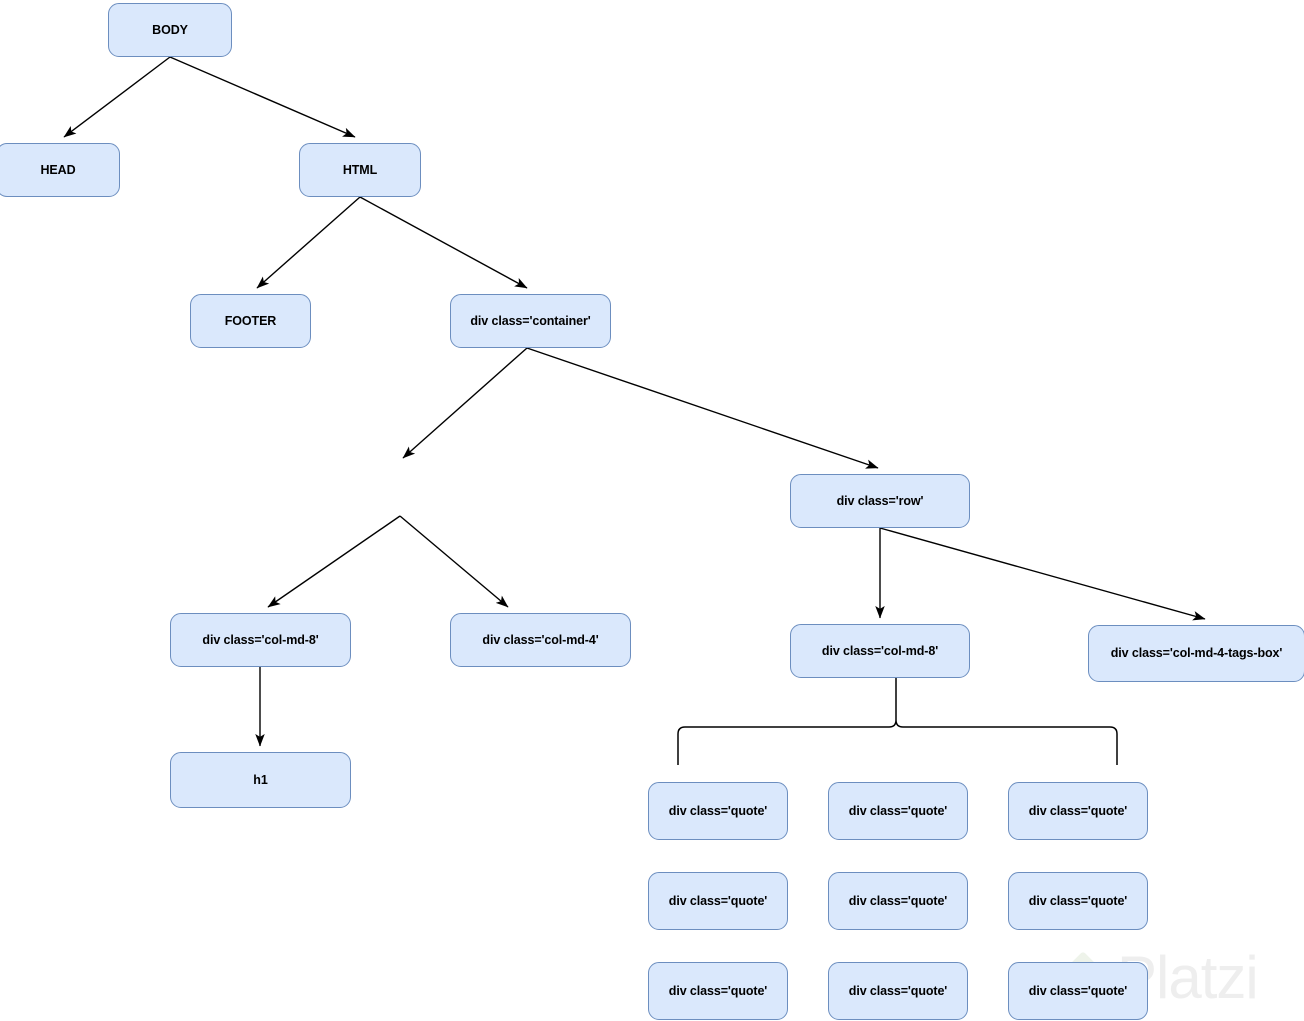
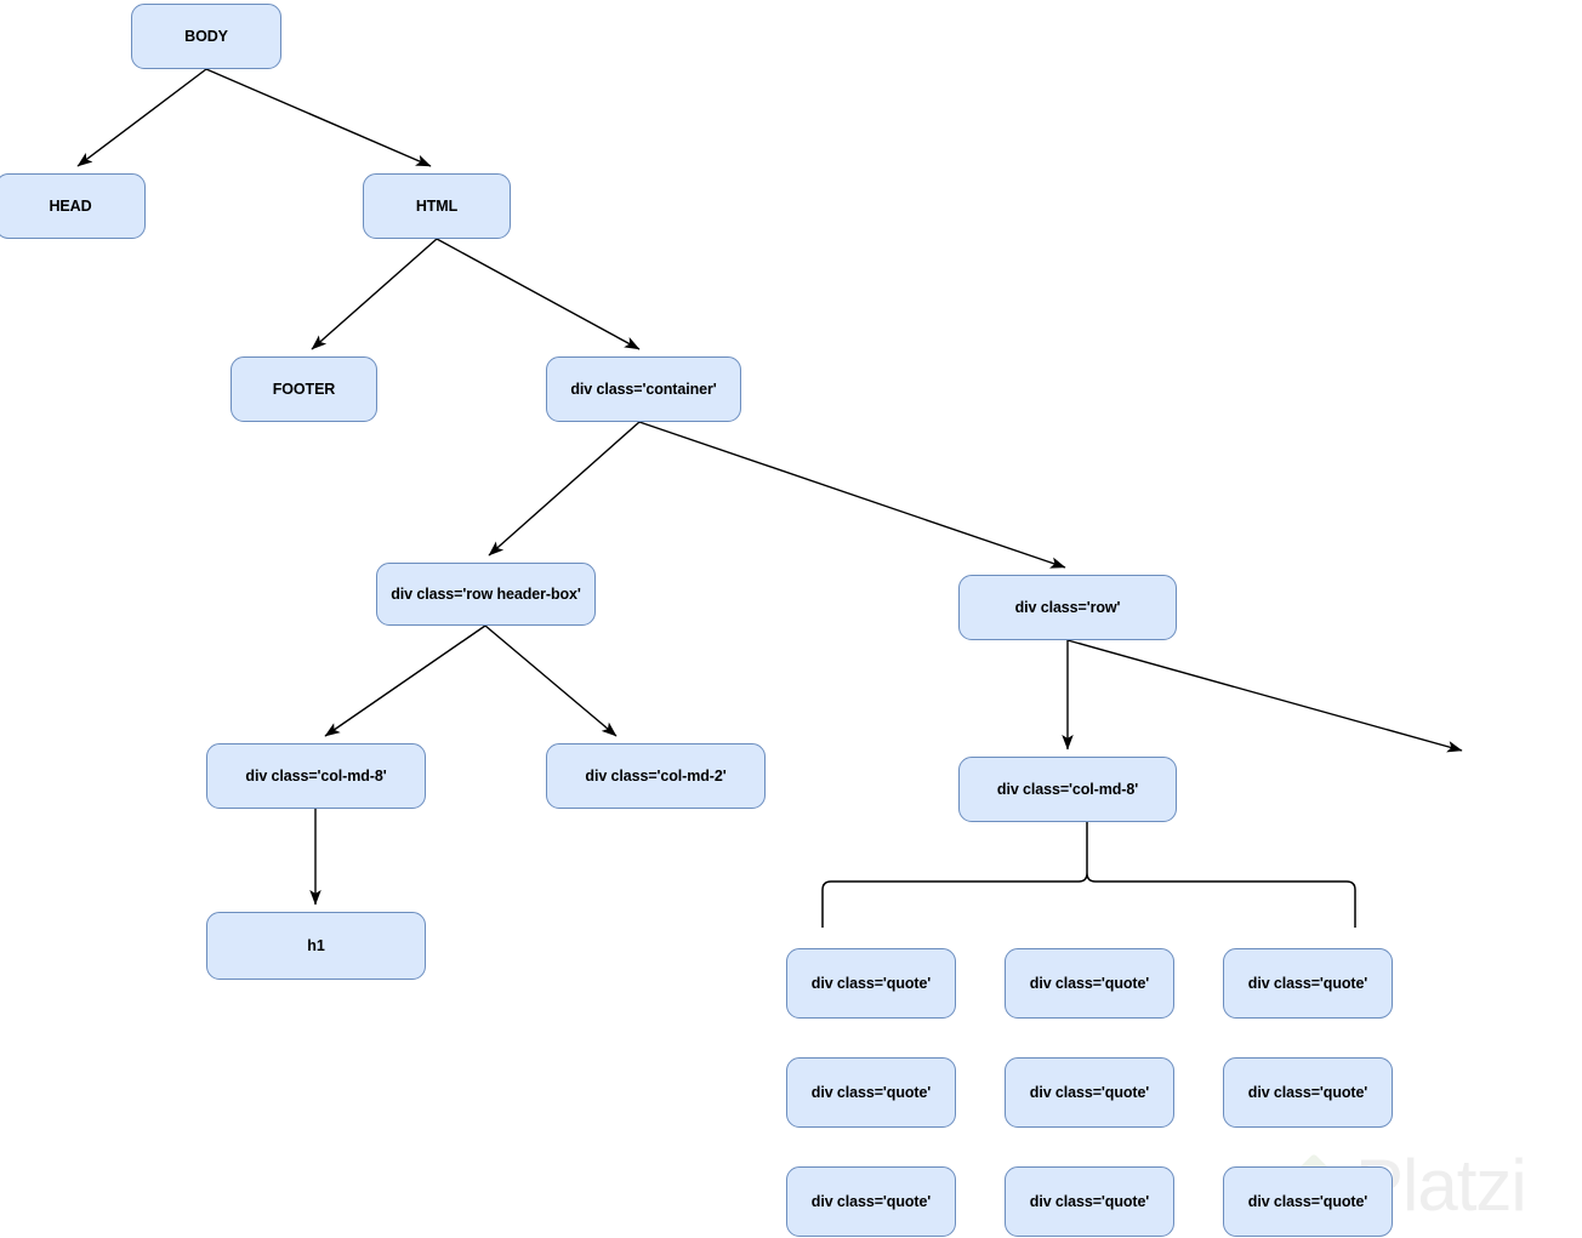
  BODY
  HEAD
  HTML
  FOOTER
  div class='container'
+ div class='row header-box'
  div class='row'
  div class='col-md-8'
- div class='col-md-4'
+ div class='col-md-2'
  div class='col-md-8'
- div class='col-md-4-tags-box'
  h1
  div class='quote'
  div class='quote'
  div class='quote'
  div class='quote'
  div class='quote'
  div class='quote'
  div class='quote'
  div class='quote'
  div class='quote'
